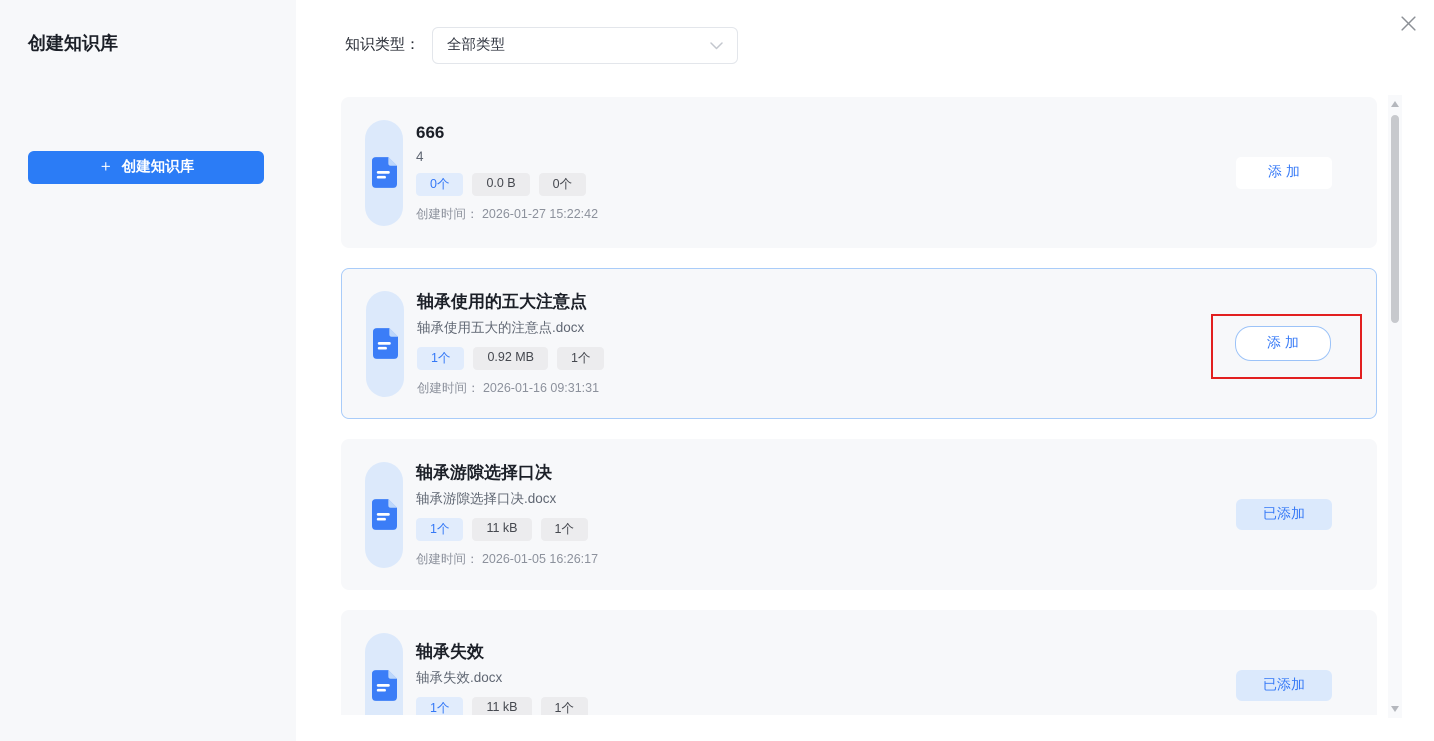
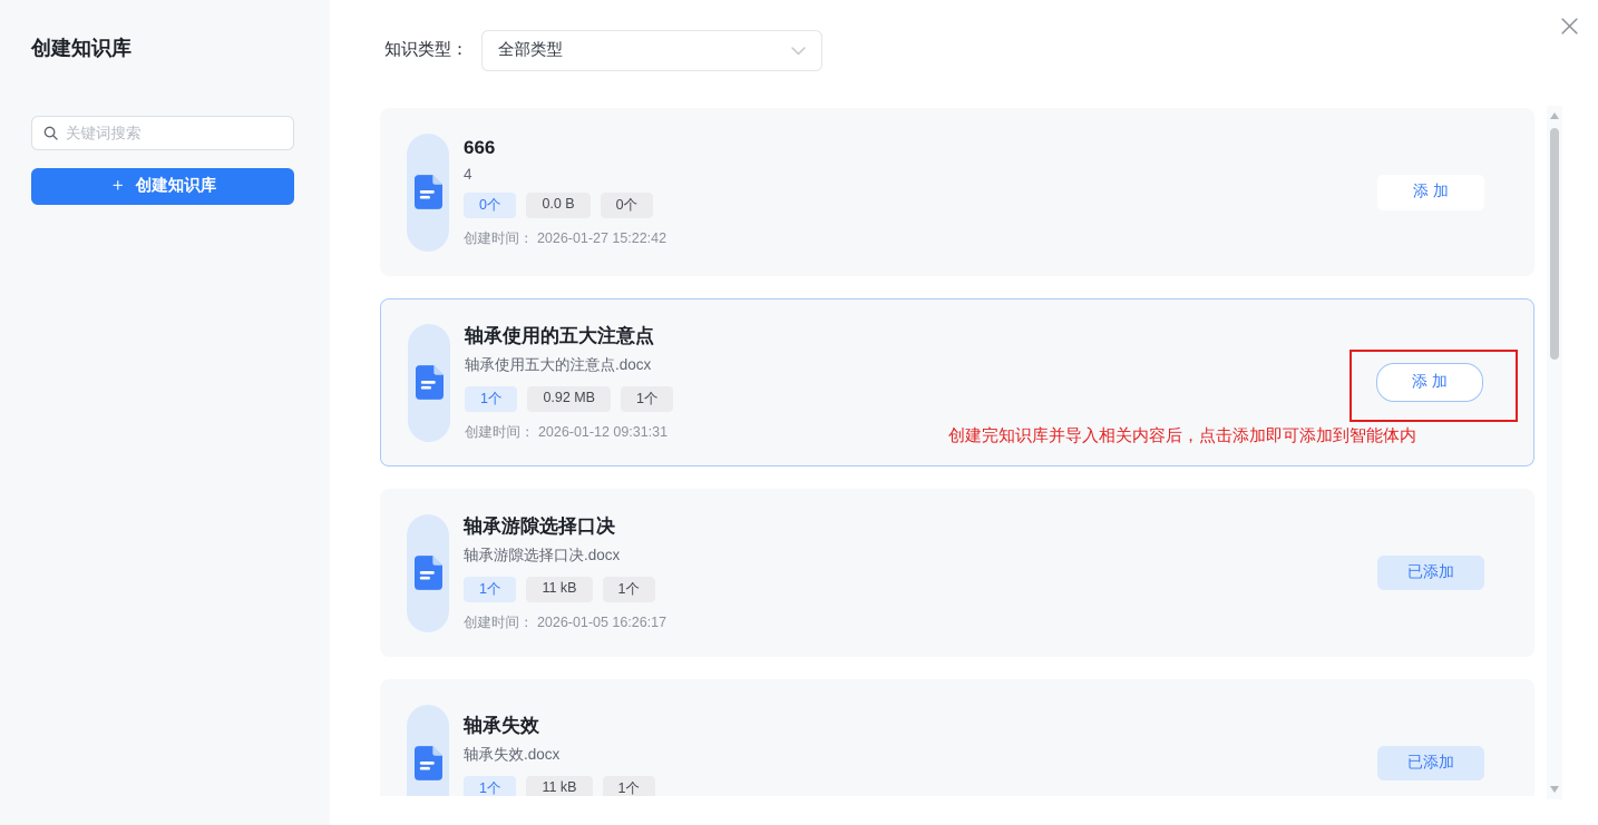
  创建知识库
+ 关键词搜索
  ＋
  创建知识库
  知识类型：
  全部类型
  666
  4
  0个
  0.0 B
  0个
  创建时间： 2026-01-27 15:22:42
  添 加
  轴承使用的五大注意点
  轴承使用五大的注意点.docx
  1个
  0.92 MB
  1个
- 创建时间： 2026-01-16 09:31:31
+ 创建时间： 2026-01-12 09:31:31
  添 加
  轴承游隙选择口决
  轴承游隙选择口决.docx
  1个
  11 kB
  1个
  创建时间： 2026-01-05 16:26:17
  已添加
  轴承失效
  轴承失效.docx
  1个
  11 kB
  1个
  已添加
+ 创建完知识库并导入相关内容后，点击添加即可添加到智能体内
